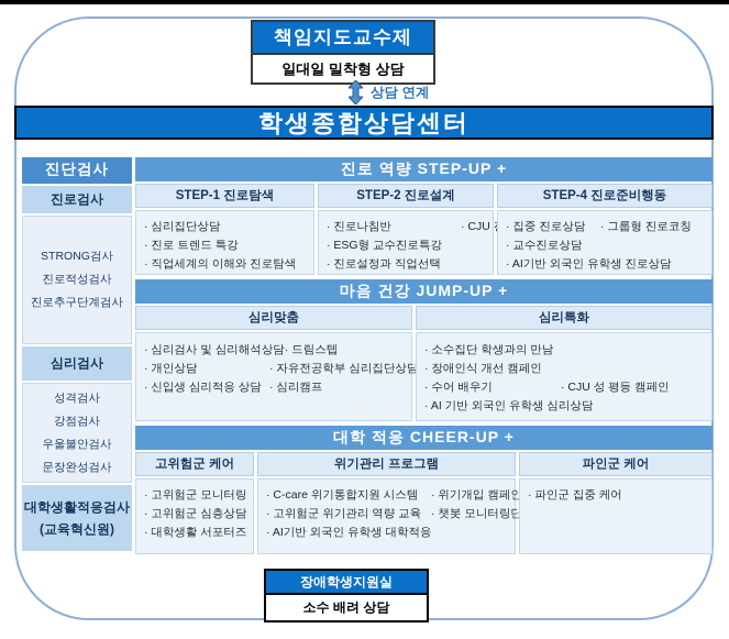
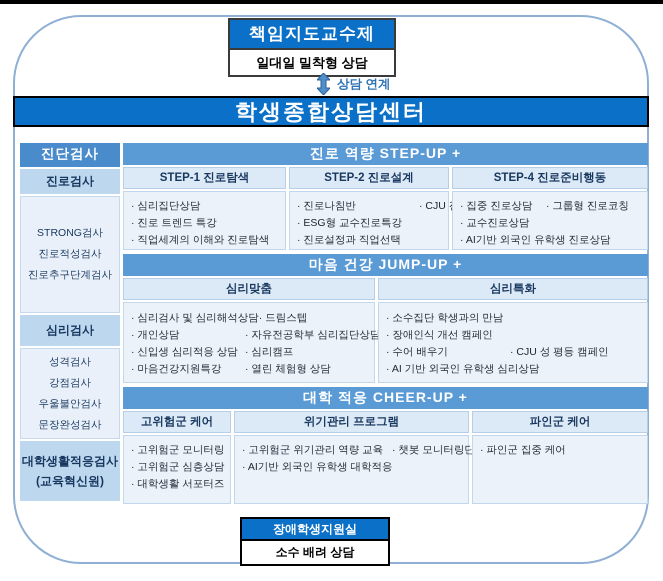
  책임지도교수제
  일대일 밀착형 상담
  상담 연계
  학생종합상담센터
  진단검사
  진로검사
  STRONG검사
  진로적성검사
  진로추구단계검사
  심리검사
  성격검사
  강점검사
  우울불안검사
  문장완성검사
  대학생활적응검사
  (교육혁신원)
  진로 역량 STEP-UP +
  STEP-1 진로탐색
  심리집단상담
  진로 트렌드 특강
  직업세계의 이해와 진로탐색
  STEP-2 진로설계
  진로나침반
  ESG형 교수진로특강
  진로설정과 직업선택
  STEP-4 진로준비행동
  집중 진로상담
  그룹형 진로코칭
  교수진로상담
  AI기반 외국인 유학생 진로상담
  마음 건강 JUMP-UP +
  심리맞춤
  심리검사 및 심리해석상담
  드림스텝
  개인상담
  자유전공학부 심리집단상담
  신입생 심리적응 상담
  심리캠프
+ 마음건강지원특강
+ 열린 체험형 상담
  심리특화
  소수집단 학생과의 만남
  장애인식 개선 캠페인
  수어 배우기
  CJU 성 평등 캠페인
  AI 기반 외국인 유학생 심리상담
  대학 적응 CHEER-UP +
  고위험군 케어
  고위험군 모니터링
  고위험군 심층상담
  대학생활 서포터즈
  위기관리 프로그램
- C-care 위기통합지원 시스템
- 위기개입 캠페인
  고위험군 위기관리 역량 교육
  챗봇 모니터링단
  AI기반 외국인 유학생 대학적응
  파인군 케어
  파인군 집중 케어
  장애학생지원실
  소수 배려 상담
